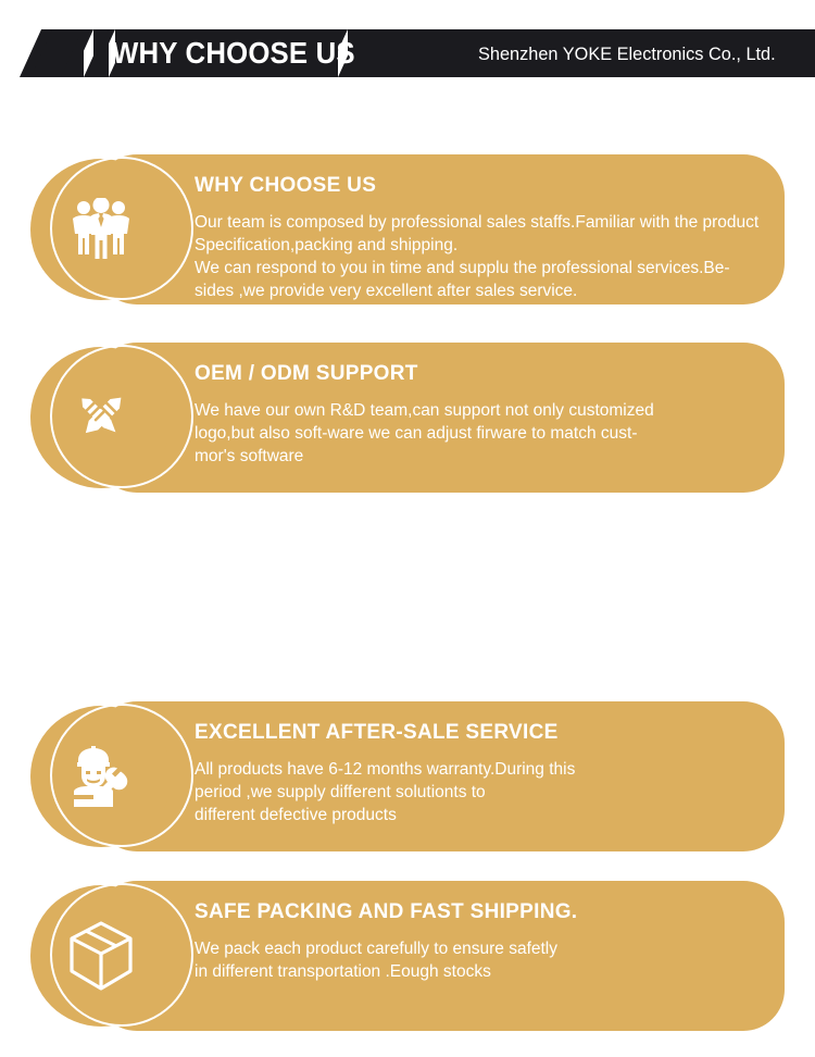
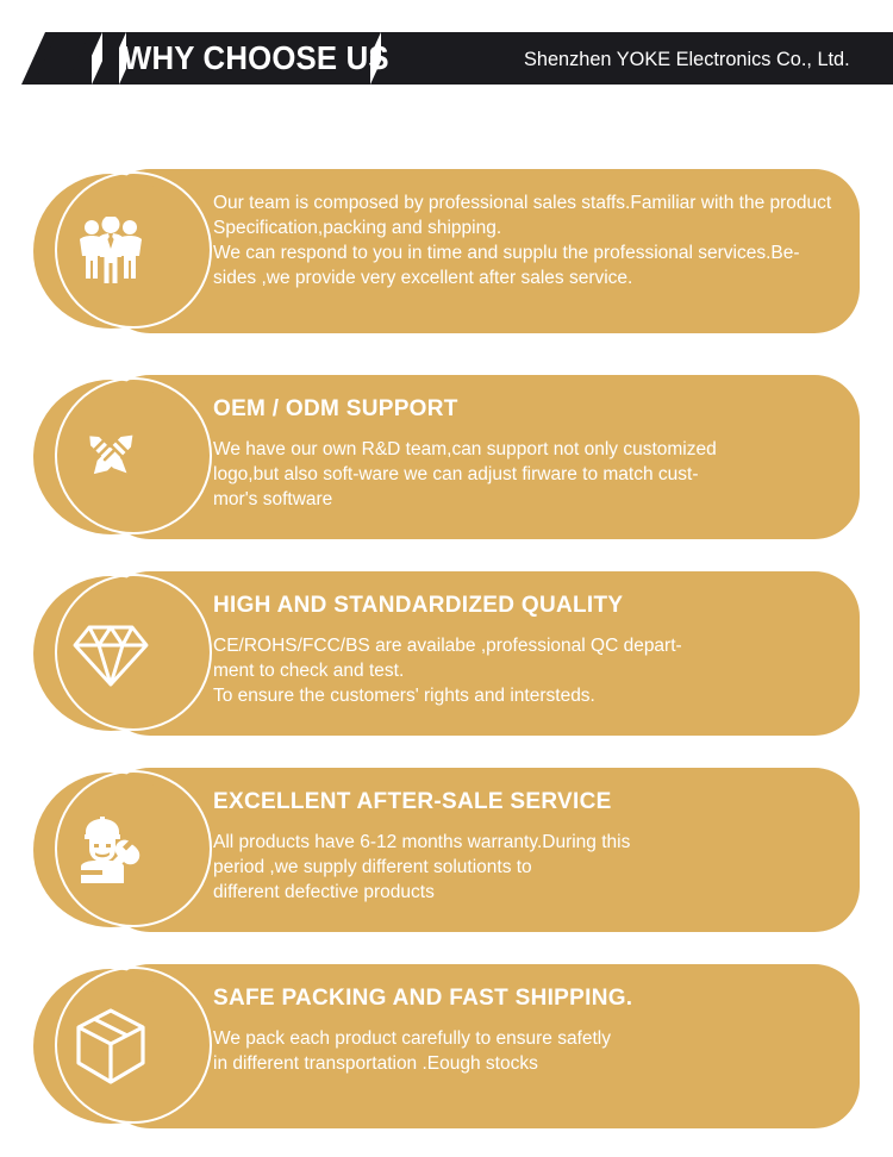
  WHY CHOOSE U
  Shenzhen YOKE Electronics Co., Ltd.
- WHY CHOOSE US
  Our team is composed by professional sales staffs.Familiar with the product
  Specification,packing and shipping.
  We can respond to you in time and supplu the professional services.Be-
  sides ,we provide very excellent after sales service.
  OEM / ODM SUPPORT
  We have our own R&D team,can support not only customized
  logo,but also soft-ware we can adjust firware to match cust-
  mor's software
+ HIGH AND STANDARDIZED QUALITY
+ CE/ROHS/FCC/BS are availabe ,professional QC depart-
+ ment to check and test.
+ To ensure the customers' rights and intersteds.
  EXCELLENT AFTER-SALE SERVICE
  All products have 6-12 months warranty.During this
  period ,we supply different solutionts to
  different defective products
  SAFE PACKING AND FAST SHIPPING.
  We pack each product carefully to ensure safetly
  in different transportation .Eough stocks
